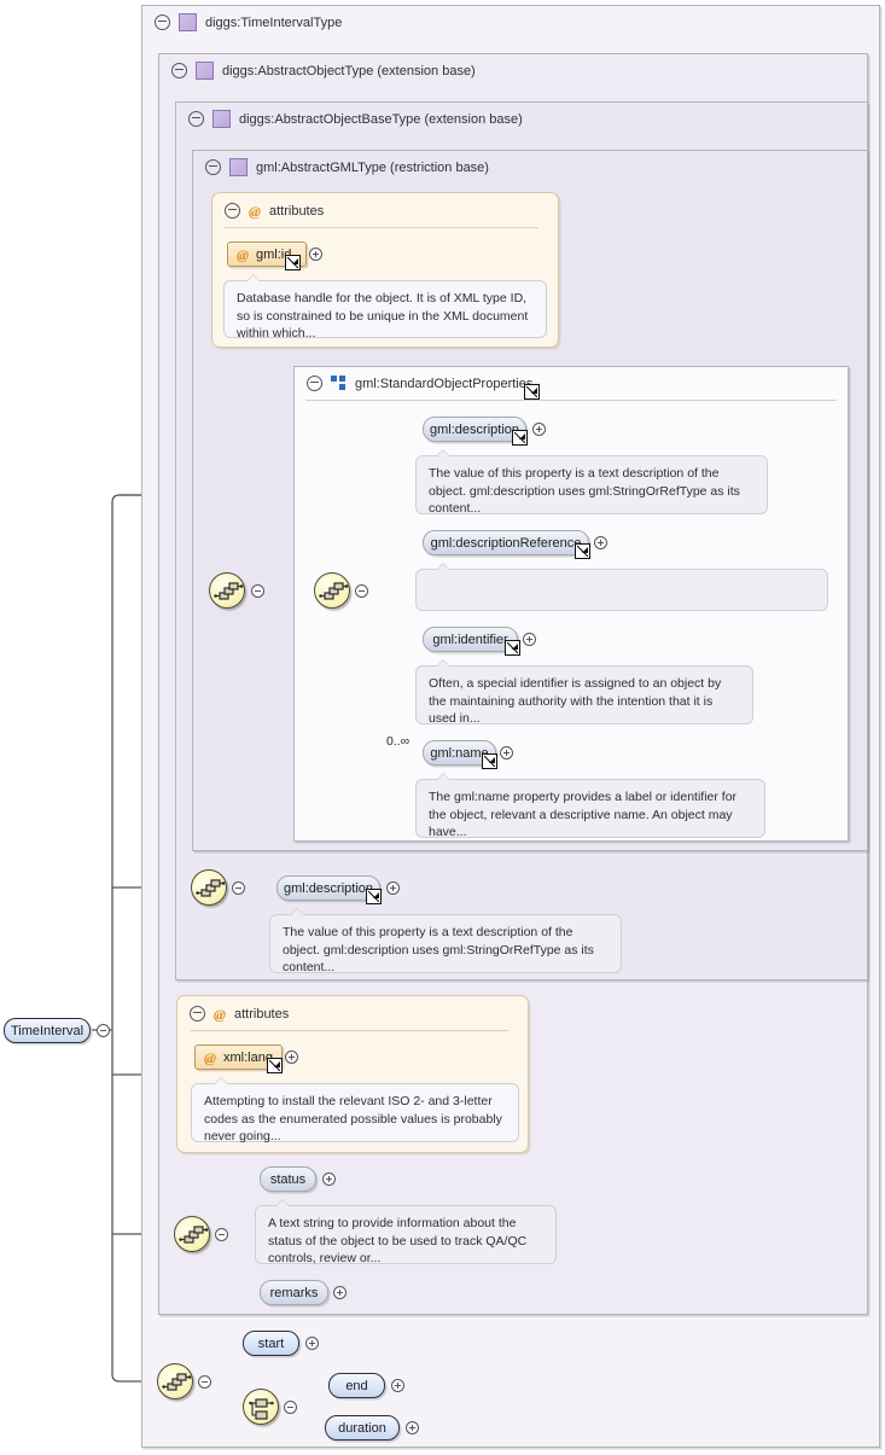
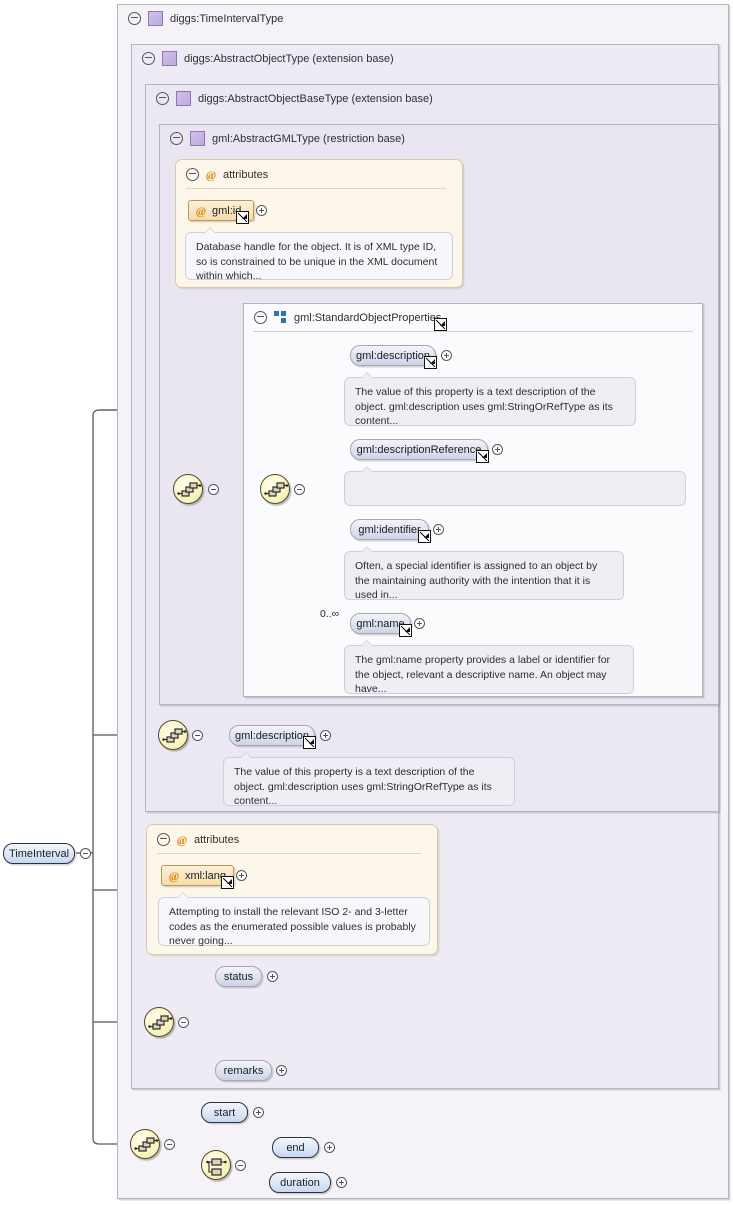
  TimeInterval
  diggs:TimeIntervalType
  diggs:AbstractObjectType (extension base)
  diggs:AbstractObjectBaseType (extension base)
  gml:AbstractGMLType (restriction base)
  @
  attributes
  @
  gml:i
  Database handle for the object. It is of XML type ID, so is constrained to be unique in the XML document within which...
  gml:StandardObjectPropertie
  gml:descriptio
  The value of this property is a text description of the object. gml:description uses gml:StringOrRefType as its content...
  gml:descriptionReferenc
  gml:identifie
  Often, a special identifier is assigned to an object by the maintaining authority with the intention that it is used in...
  0..∞
  gml:nam
  The gml:name property provides a label or identifier for the object, relevant a descriptive name. An object may have...
  gml:descriptio
  The value of this property is a text description of the object. gml:description uses gml:StringOrRefType as its content...
  @
  attributes
  @
  xml:lan
  Attempting to install the relevant ISO 2- and 3-letter codes as the enumerated possible values is probably never going...
  status
- A text string to provide information about the status of the object to be used to track QA/QC controls, review or...
  remarks
  start
  end
  duration
